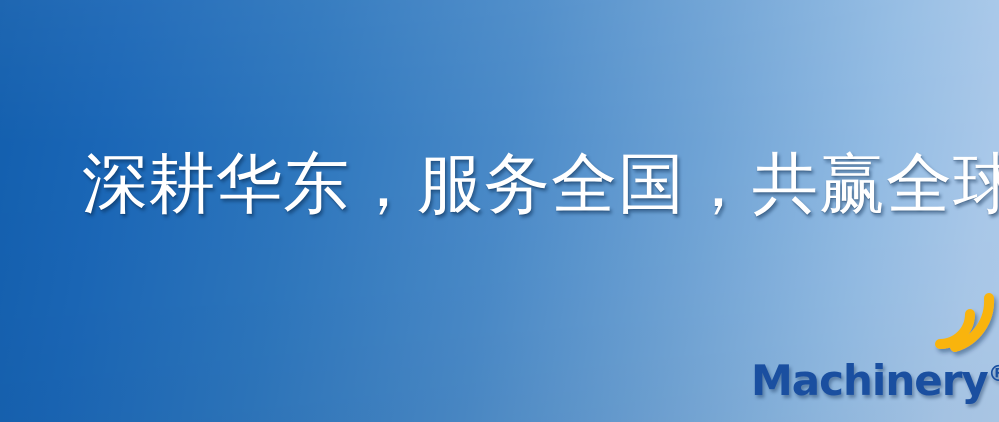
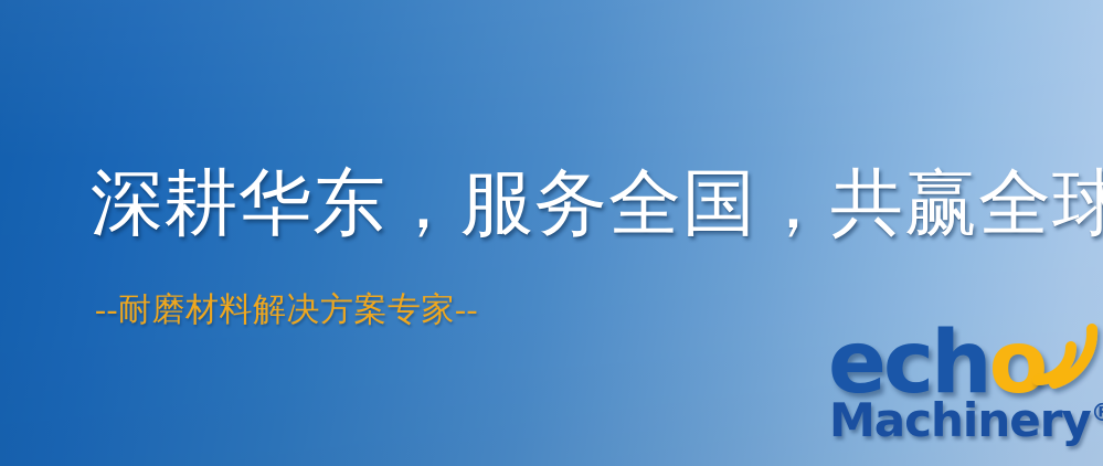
  深耕华东，服务全国，共赢全球
+ --耐磨材料解决方案专家--
+ echo
  Machinery
